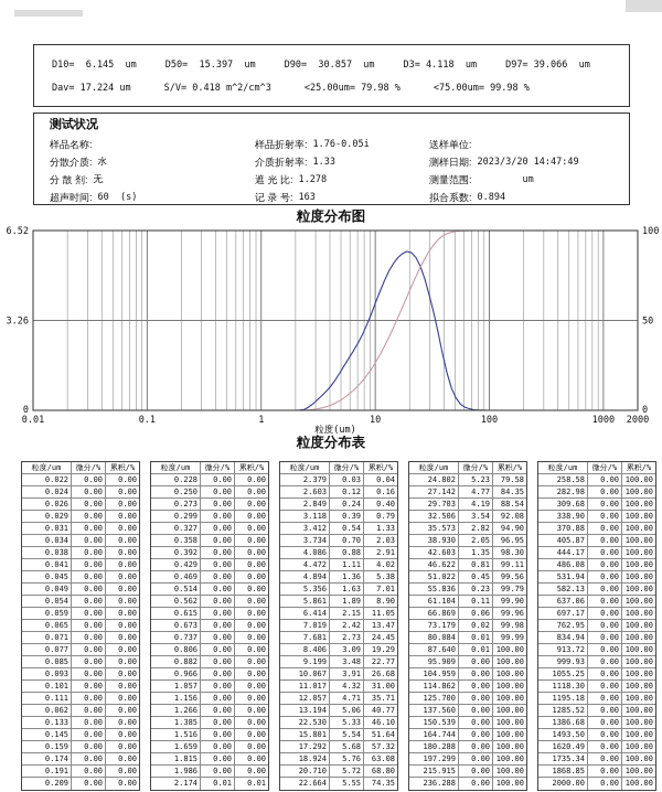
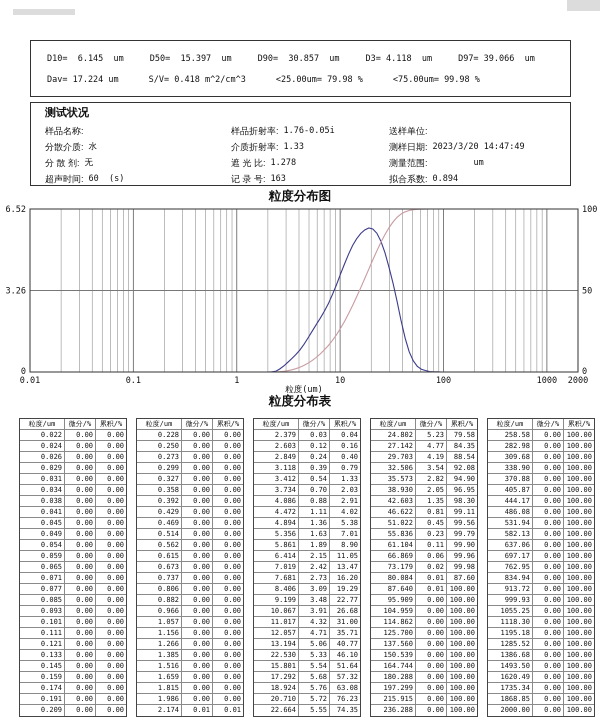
  6.52
  3.26
  0
  100
  50
  0
  0.01
  0.1
  1
  10
  100
  1000
  2000
  粒度(um)
  D10= 6.145 um
  D50= 15.397 um
  D90= 30.857 um
  D3= 4.118 um
  D97= 39.066 um
  Dav= 17.224 um
  S/V= 0.418 m^2/cm^3
  <25.00um= 79.98 %
  <75.00um= 99.98 %
  测试状况
  样品名称:
  分散介质:
  水
  分 散 剂:
  无
  超声时间:
  60 (s)
  样品折射率:
  1.76-0.05i
  介质折射率:
  1.33
  遮 光 比:
  1.278
  记 录 号:
  163
  送样单位:
  测样日期:
  2023/3/20 14:47:49
  测量范围:
  um
  拟合系数:
  0.894
  粒度分布图
  粒度分布表
  粒度/um
  微分/%
  累积/%
  0.022
  0.00
  0.00
  0.024
  0.00
  0.00
  0.026
  0.00
  0.00
  0.029
  0.00
  0.00
  0.031
  0.00
  0.00
  0.034
  0.00
  0.00
  0.038
  0.00
  0.00
  0.041
  0.00
  0.00
  0.045
  0.00
  0.00
  0.049
  0.00
  0.00
  0.054
  0.00
  0.00
  0.059
  0.00
  0.00
  0.065
  0.00
  0.00
  0.071
  0.00
  0.00
  0.077
  0.00
  0.00
  0.085
  0.00
  0.00
  0.093
  0.00
  0.00
  0.101
  0.00
  0.00
  0.111
  0.00
  0.00
- 0.062
+ 0.121
  0.00
  0.00
  0.133
  0.00
  0.00
  0.145
  0.00
  0.00
  0.159
  0.00
  0.00
  0.174
  0.00
  0.00
  0.191
  0.00
  0.00
  0.209
  0.00
  0.00
  粒度/um
  微分/%
  累积/%
  0.228
  0.00
  0.00
  0.250
  0.00
  0.00
  0.273
  0.00
  0.00
  0.299
  0.00
  0.00
  0.327
  0.00
  0.00
  0.358
  0.00
  0.00
  0.392
  0.00
  0.00
  0.429
  0.00
  0.00
  0.469
  0.00
  0.00
  0.514
  0.00
  0.00
  0.562
  0.00
  0.00
  0.615
  0.00
  0.00
  0.673
  0.00
  0.00
  0.737
  0.00
  0.00
  0.806
  0.00
  0.00
  0.882
  0.00
  0.00
  0.966
  0.00
  0.00
  1.057
  0.00
  0.00
  1.156
  0.00
  0.00
  1.266
  0.00
  0.00
  1.385
  0.00
  0.00
  1.516
  0.00
  0.00
  1.659
  0.00
  0.00
  1.815
  0.00
  0.00
  1.986
  0.00
  0.00
  2.174
  0.01
  0.01
  粒度/um
  微分/%
  累积/%
  2.379
  0.03
  0.04
  2.603
  0.12
  0.16
  2.849
  0.24
  0.40
  3.118
  0.39
  0.79
  3.412
  0.54
  1.33
  3.734
  0.70
  2.03
  4.086
  0.88
  2.91
  4.472
  1.11
  4.02
  4.894
  1.36
  5.38
  5.356
  1.63
  7.01
  5.861
  1.89
  8.90
  6.414
  2.15
  11.05
  7.019
  2.42
  13.47
  7.681
  2.73
- 24.45
+ 16.20
  8.406
  3.09
  19.29
  9.199
  3.48
  22.77
  10.067
  3.91
  26.68
  11.017
  4.32
  31.00
  12.057
  4.71
  35.71
  13.194
  5.06
  40.77
  22.530
  5.33
  46.10
  15.801
  5.54
  51.64
  17.292
  5.68
  57.32
  18.924
  5.76
  63.08
  20.710
  5.72
- 68.80
+ 76.23
  22.664
  5.55
  74.35
  粒度/um
  微分/%
  累积/%
  24.802
  5.23
  79.58
  27.142
  4.77
  84.35
  29.703
  4.19
  88.54
  32.506
  3.54
  92.08
  35.573
  2.82
  94.90
  38.930
  2.05
  96.95
  42.603
  1.35
  98.30
  46.622
  0.81
  99.11
  51.022
  0.45
  99.56
  55.836
  0.23
  99.79
  61.104
  0.11
  99.90
  66.869
  0.06
  99.96
  73.179
  0.02
  99.98
  80.084
  0.01
- 99.99
+ 87.60
  87.640
  0.01
  100.00
  95.909
  0.00
  100.00
  104.959
  0.00
  100.00
  114.862
  0.00
  100.00
  125.700
  0.00
  100.00
  137.560
  0.00
  100.00
  150.539
  0.00
  100.00
  164.744
  0.00
  100.00
  180.288
  0.00
  100.00
  197.299
  0.00
  100.00
  215.915
  0.00
  100.00
  236.288
  0.00
  100.00
  粒度/um
  微分/%
  累积/%
  258.58
  0.00
  100.00
  282.98
  0.00
  100.00
  309.68
  0.00
  100.00
  338.90
  0.00
  100.00
  370.88
  0.00
  100.00
  405.87
  0.00
  100.00
  444.17
  0.00
  100.00
  486.08
  0.00
  100.00
  531.94
  0.00
  100.00
  582.13
  0.00
  100.00
  637.06
  0.00
  100.00
  697.17
  0.00
  100.00
  762.95
  0.00
  100.00
  834.94
  0.00
  100.00
  913.72
  0.00
  100.00
  999.93
  0.00
  100.00
  1055.25
  0.00
  100.00
  1118.30
  0.00
  100.00
  1195.18
  0.00
  100.00
  1285.52
  0.00
  100.00
  1386.68
  0.00
  100.00
  1493.50
  0.00
  100.00
  1620.49
  0.00
  100.00
  1735.34
  0.00
  100.00
  1868.85
  0.00
  100.00
  2000.00
  0.00
  100.00
